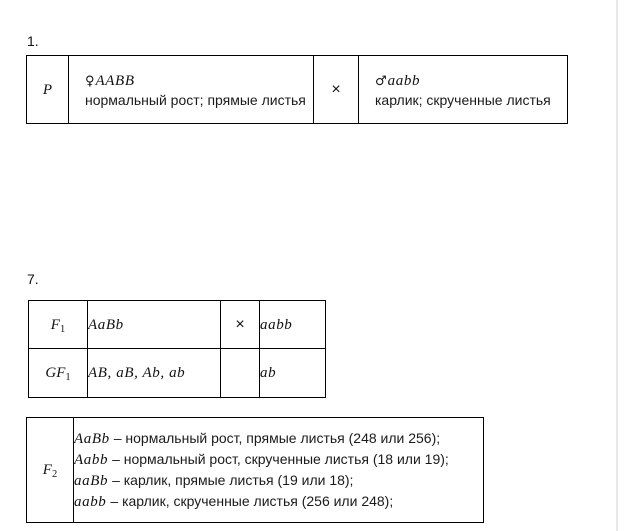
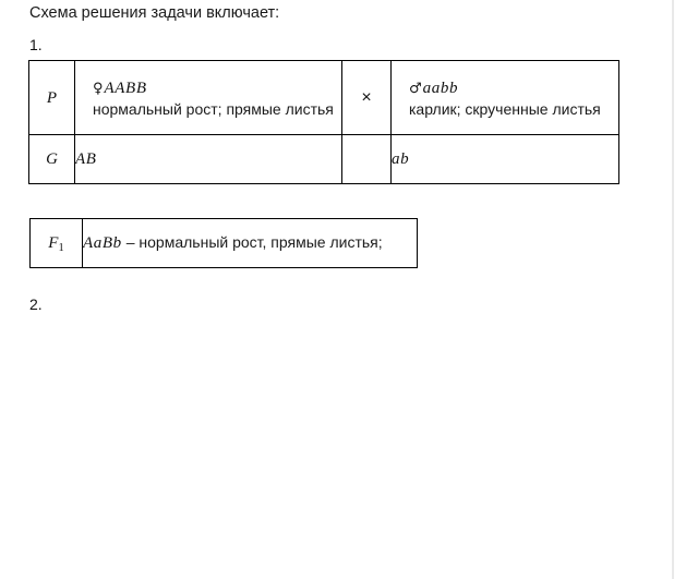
+ Схема решения задачи включает:
  1.
  P	♀AABB нормальный рост; прямые листья	×	♂aabb карлик; скрученные листья
+ G	AB		ab
+ F1	AaBb – нормальный рост, прямые листья;
- 7.
+ 2.
- F1	AaBb	×	aabb
- GF1	AB, aB, Ab, ab		ab
- F2	AaBb – нормальный рост, прямые листья (248 или 256); Aabb – нормальный рост, скрученные листья (18 или 19); aaBb – карлик, прямые листья (19 или 18); aabb – карлик, скрученные листья (256 или 248);
